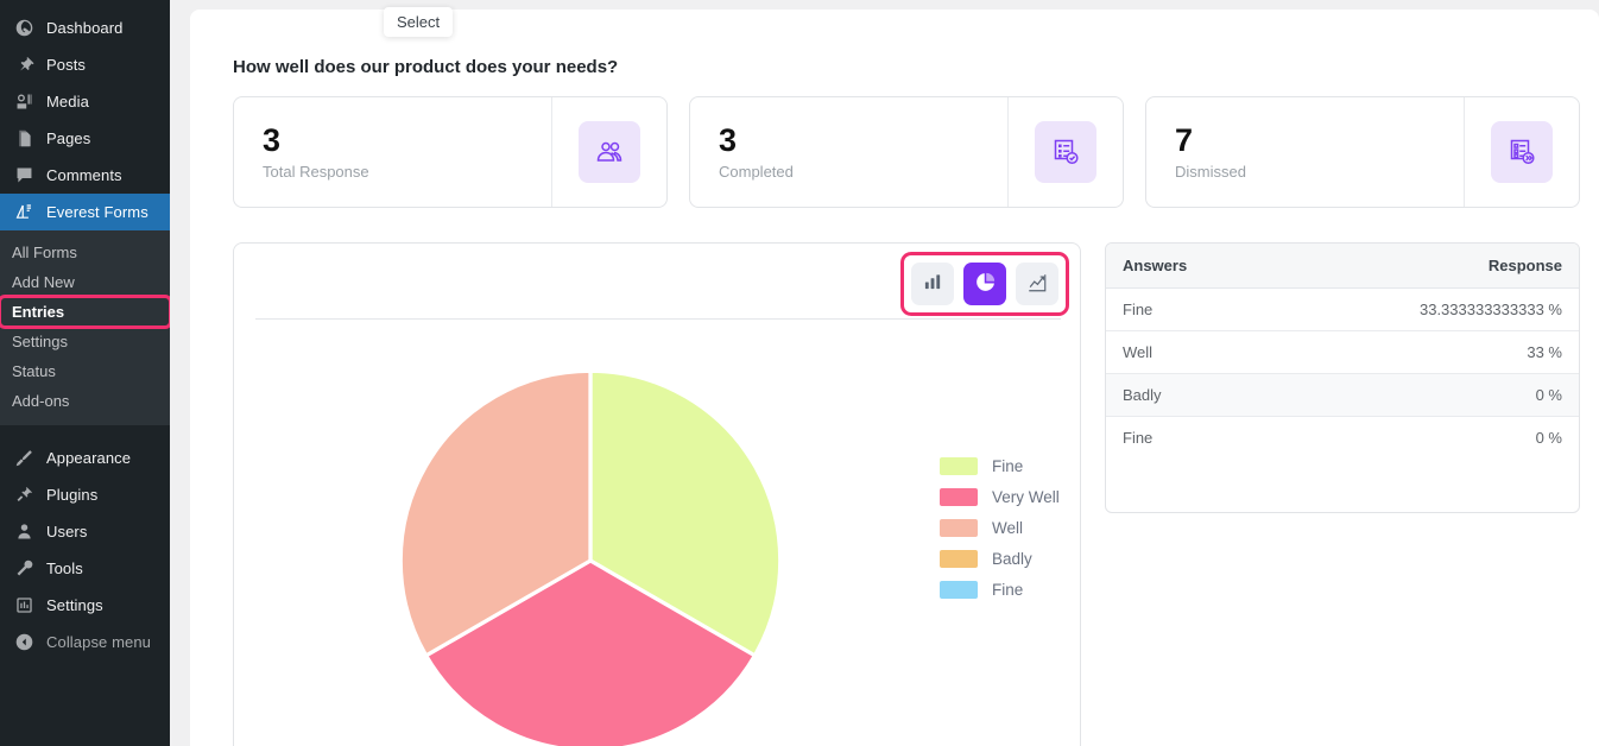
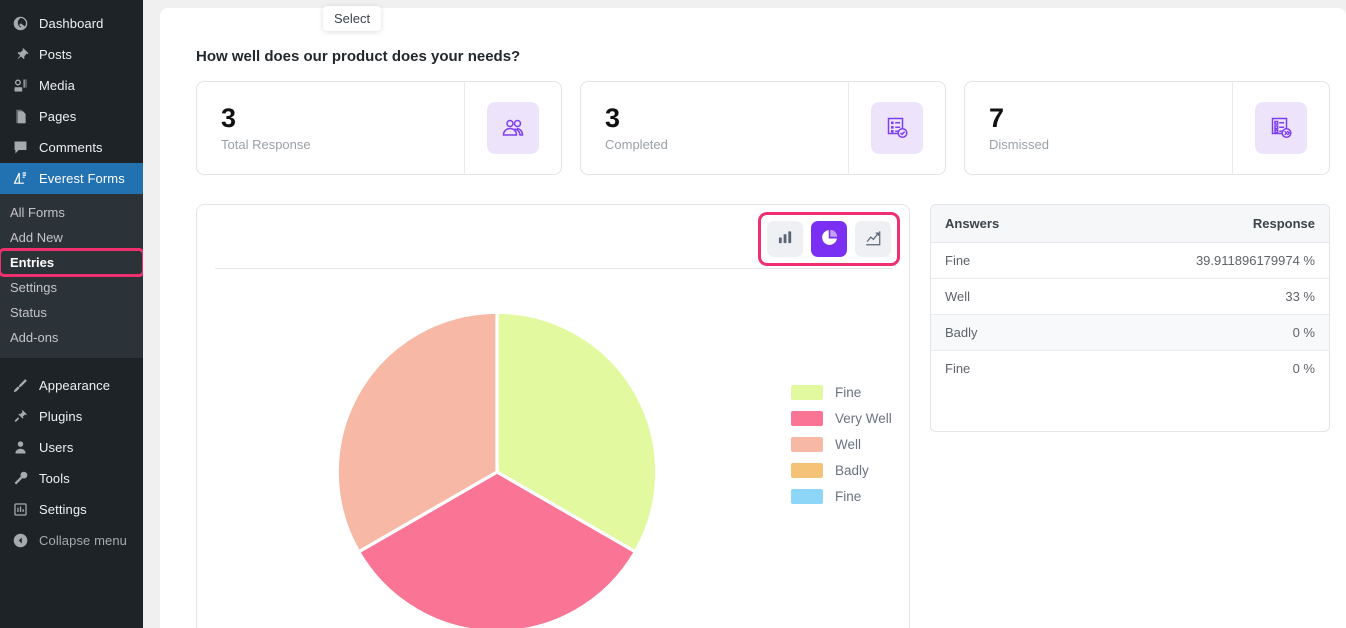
  Dashboard
  Posts
  Media
  Pages
  Comments
  Everest Forms
  All Forms
  Add New
  Entries
  Settings
  Status
  Add-ons
  Appearance
  Plugins
  Users
  Tools
  Settings
  Collapse menu
  How well does our product does your needs?
  3
  Total Response
  3
  Completed
  7
  Dismissed
  Fine
  Very Well
  Well
  Badly
  Fine
  Answers	Response
- Fine	33.333333333333 %
+ Fine	39.911896179974 %
  Well	33 %
  Badly	0 %
  Fine	0 %
  Select
